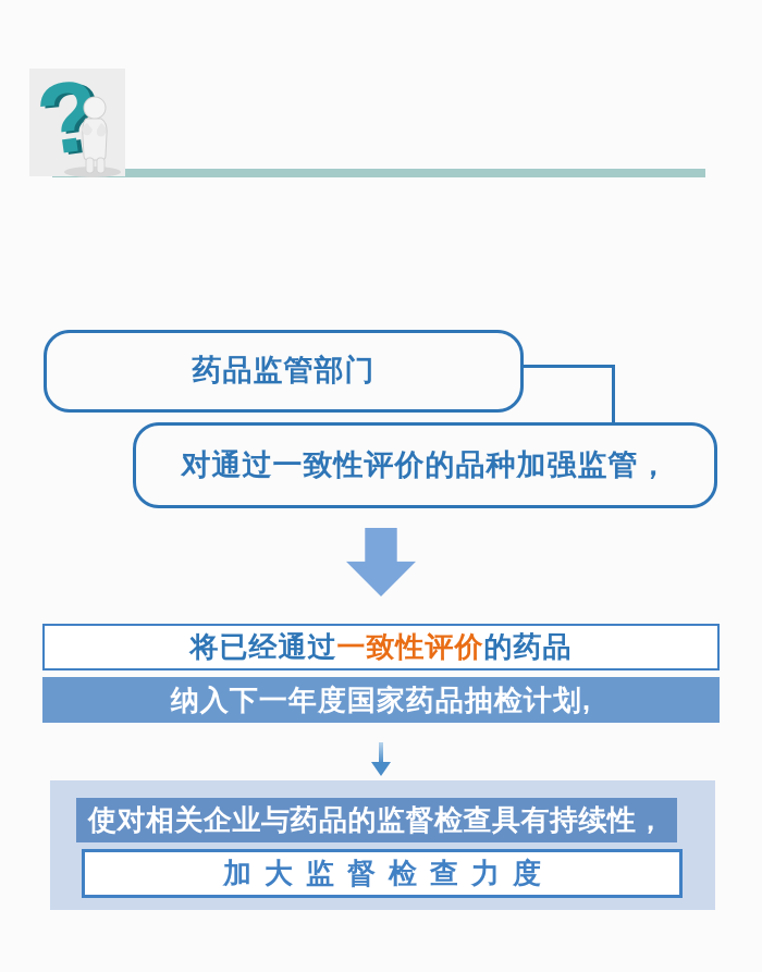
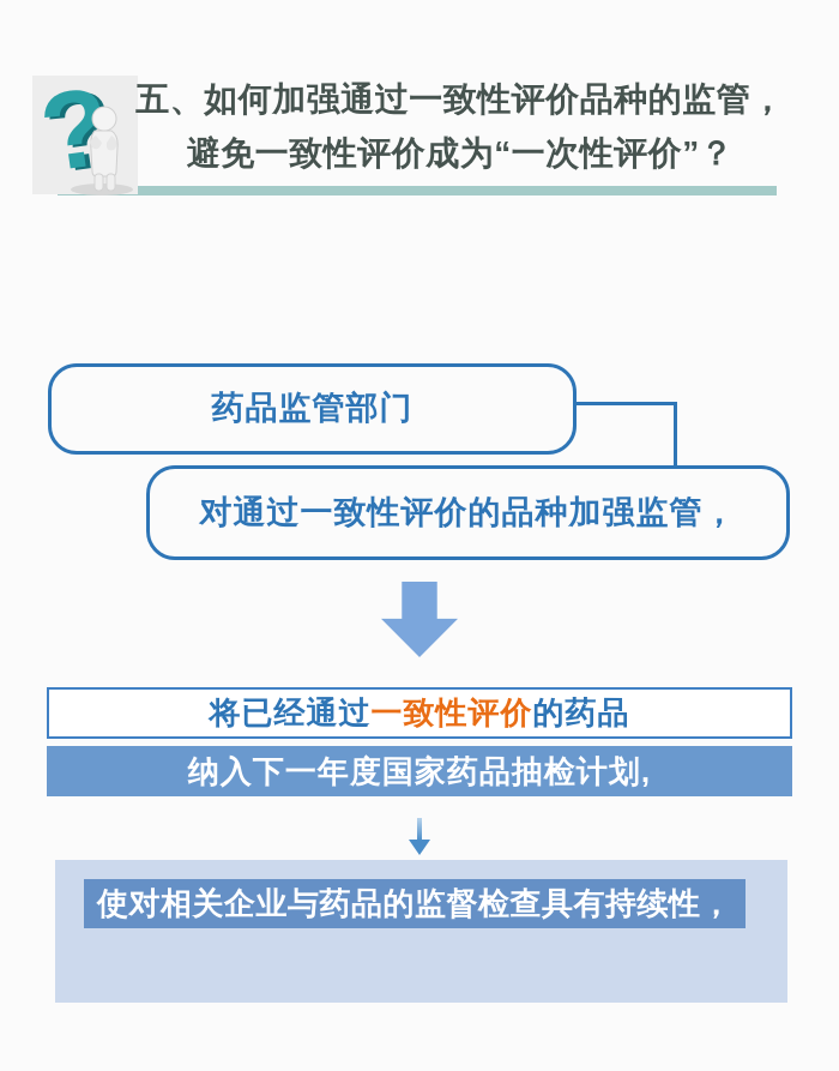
+ 五、如何加强通过一致性评价品种的监管，
+ 避免一致性评价成为“一次性评价”？
  药品监管部门
  对通过一致性评价的品种加强监管，
  将已经通过
  一致性评价
  的药品
  纳入下一年度国家药品抽检计划,
  使对相关企业与药品的监督检查具有持续性，
- 加大监督检查力度
